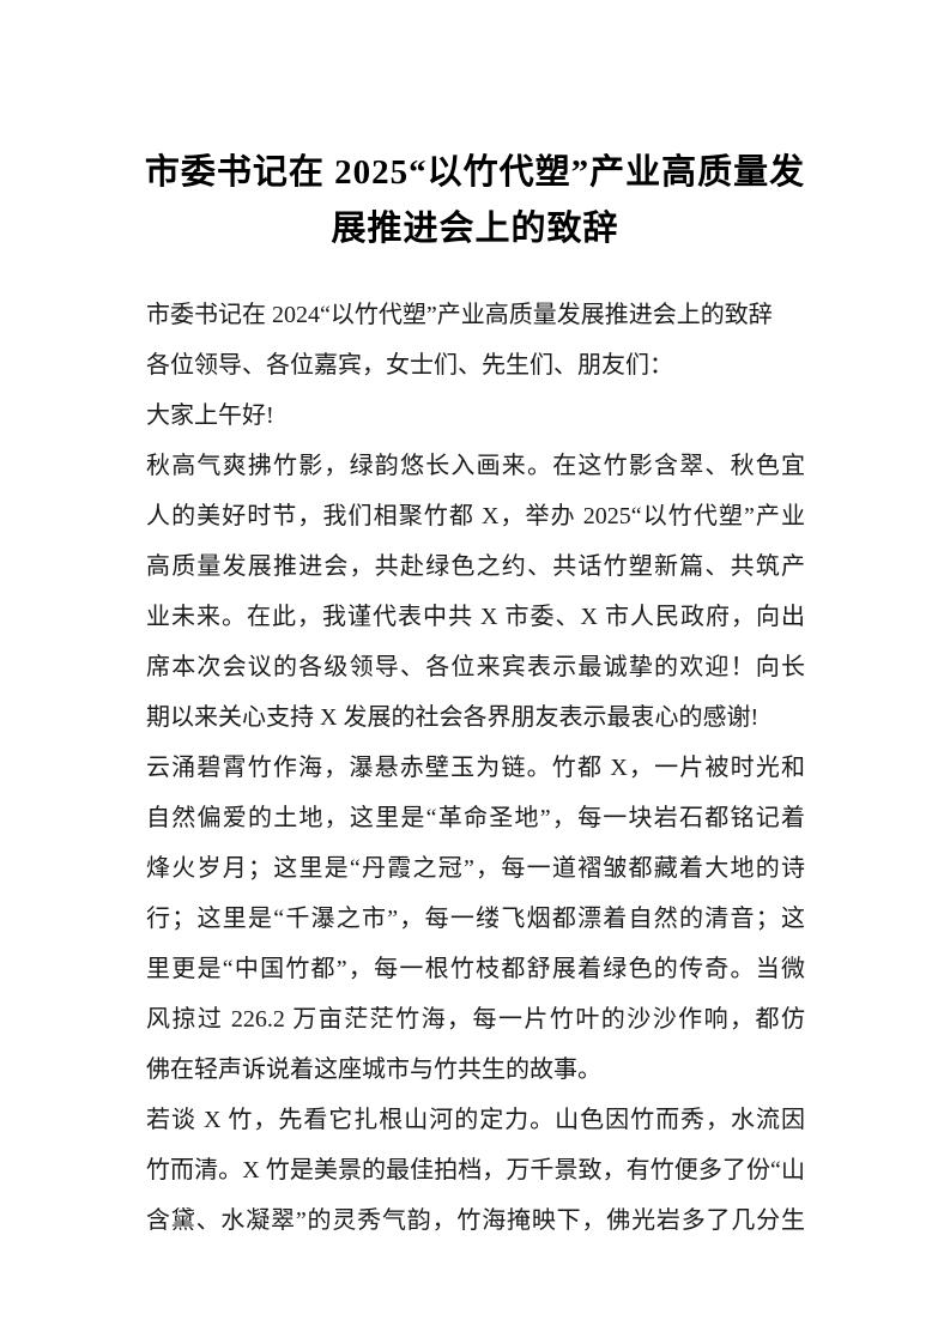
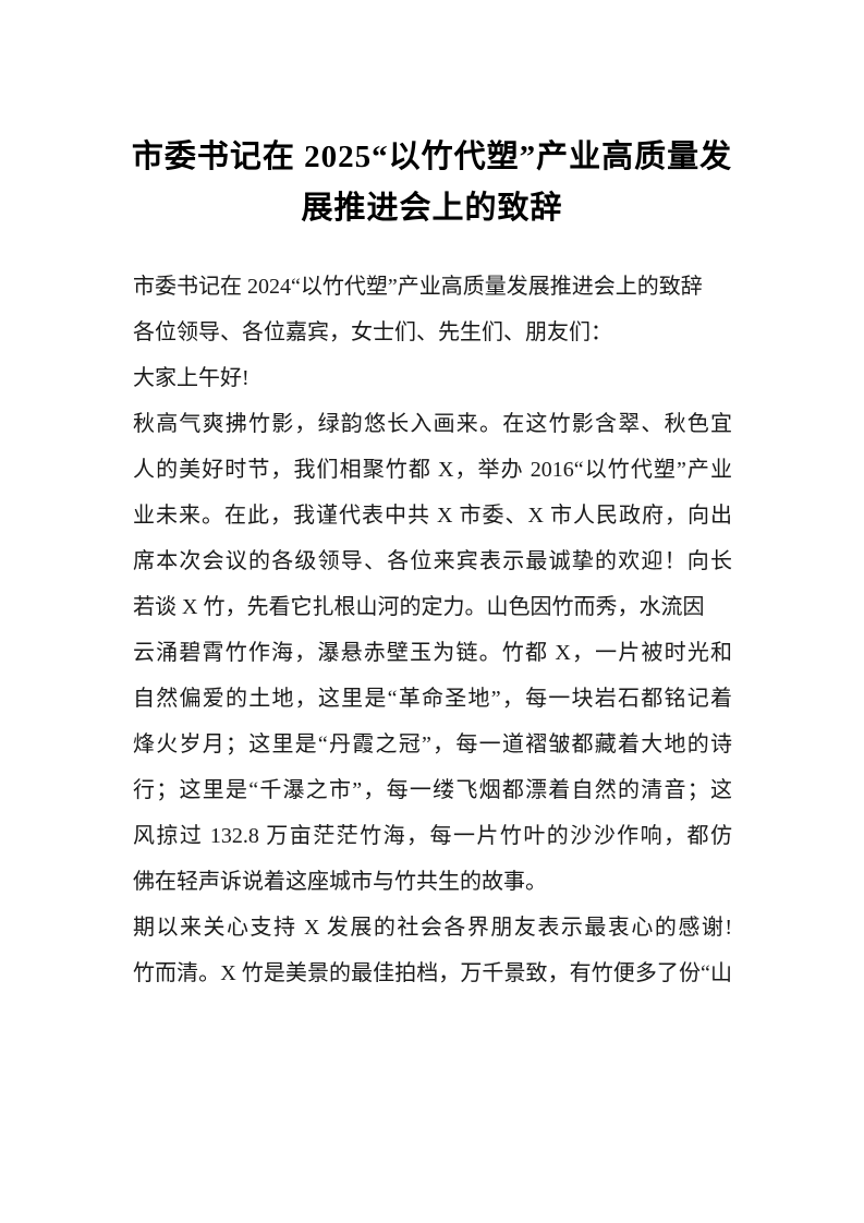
  市委书记在 2025“以竹代塑”产业高质量发
  展推进会上的致辞
  市委书记在 2024“以竹代塑”产业高质量发展推进会上的致辞
  各位领导、各位嘉宾，女士们、先生们、朋友们：
  大家上午好!
  秋高气爽拂竹影，绿韵悠长入画来。在这竹影含翠、秋色宜
- 人的美好时节，我们相聚竹都 X，举办 2025“以竹代塑”产业
+ 人的美好时节，我们相聚竹都 X，举办 2016“以竹代塑”产业
- 高质量发展推进会，共赴绿色之约、共话竹塑新篇、共筑产
  业未来。在此，我谨代表中共 X 市委、X 市人民政府，向出
  席本次会议的各级领导、各位来宾表示最诚挚的欢迎！向长
- 期以来关心支持 X 发展的社会各界朋友表示最衷心的感谢!
+ 若谈 X 竹，先看它扎根山河的定力。山色因竹而秀，水流因
  云涌碧霄竹作海，瀑悬赤壁玉为链。竹都 X，一片被时光和
  自然偏爱的土地，这里是“革命圣地”，每一块岩石都铭记着
  烽火岁月；这里是“丹霞之冠”，每一道褶皱都藏着大地的诗
  行；这里是“千瀑之市”，每一缕飞烟都漂着自然的清音；这
- 里更是“中国竹都”，每一根竹枝都舒展着绿色的传奇。当微
- 风掠过 226.2 万亩茫茫竹海，每一片竹叶的沙沙作响，都仿
+ 风掠过 132.8 万亩茫茫竹海，每一片竹叶的沙沙作响，都仿
  佛在轻声诉说着这座城市与竹共生的故事。
- 若谈 X 竹，先看它扎根山河的定力。山色因竹而秀，水流因
+ 期以来关心支持 X 发展的社会各界朋友表示最衷心的感谢!
  竹而清。X 竹是美景的最佳拍档，万千景致，有竹便多了份“山
- 含黛、水凝翠”的灵秀气韵，竹海掩映下，佛光岩多了几分生
